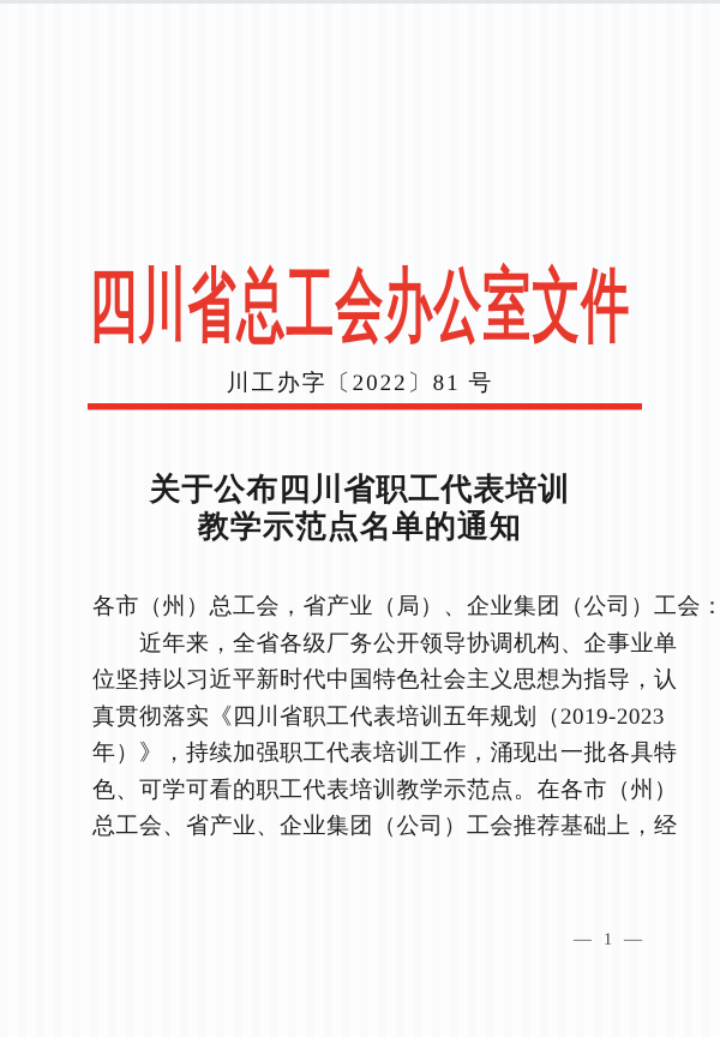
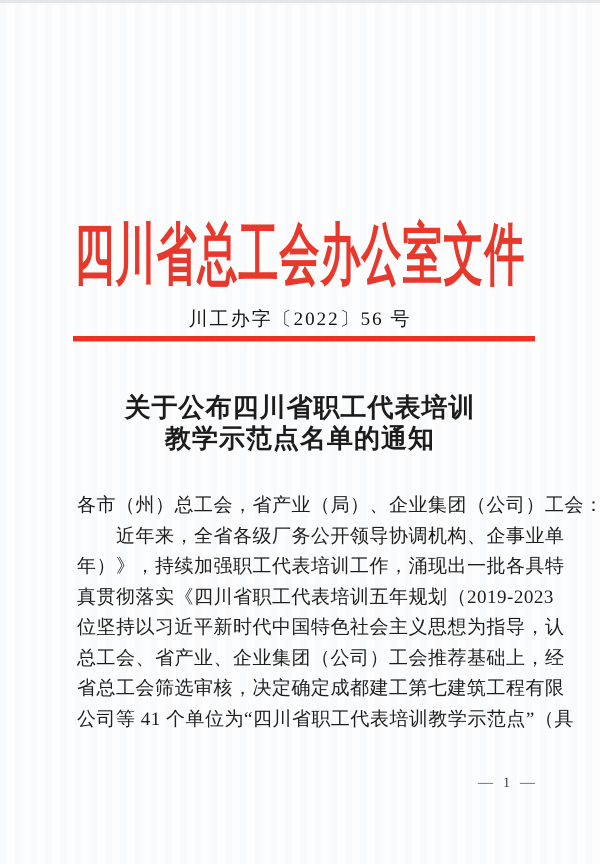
  四川省总工会办公室文件
- 川工办字〔2022〕81 号
+ 川工办字〔2022〕56 号
  关于公布四川省职工代表培训
  教学示范点名单的通知
  各市（州）总工会，省产业（局）、企业集团（公司）工会：
  近年来，全省各级厂务公开领导协调机构、企事业单
- 位坚持以习近平新时代中国特色社会主义思想为指导，认
+ 年）》，持续加强职工代表培训工作，涌现出一批各具特
  真贯彻落实《四川省职工代表培训五年规划（2019-2023
- 年）》，持续加强职工代表培训工作，涌现出一批各具特
+ 位坚持以习近平新时代中国特色社会主义思想为指导，认
- 色、可学可看的职工代表培训教学示范点。在各市（州）
  总工会、省产业、企业集团（公司）工会推荐基础上，经
+ 省总工会筛选审核，决定确定成都建工第七建筑工程有限
+ 公司等 41 个单位为“四川省职工代表培训教学示范点”（具
  — 1 —
